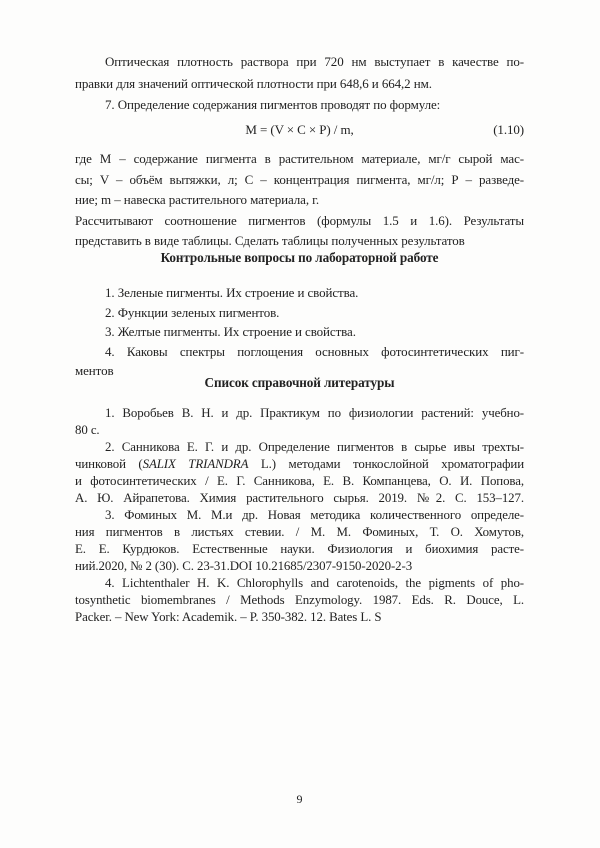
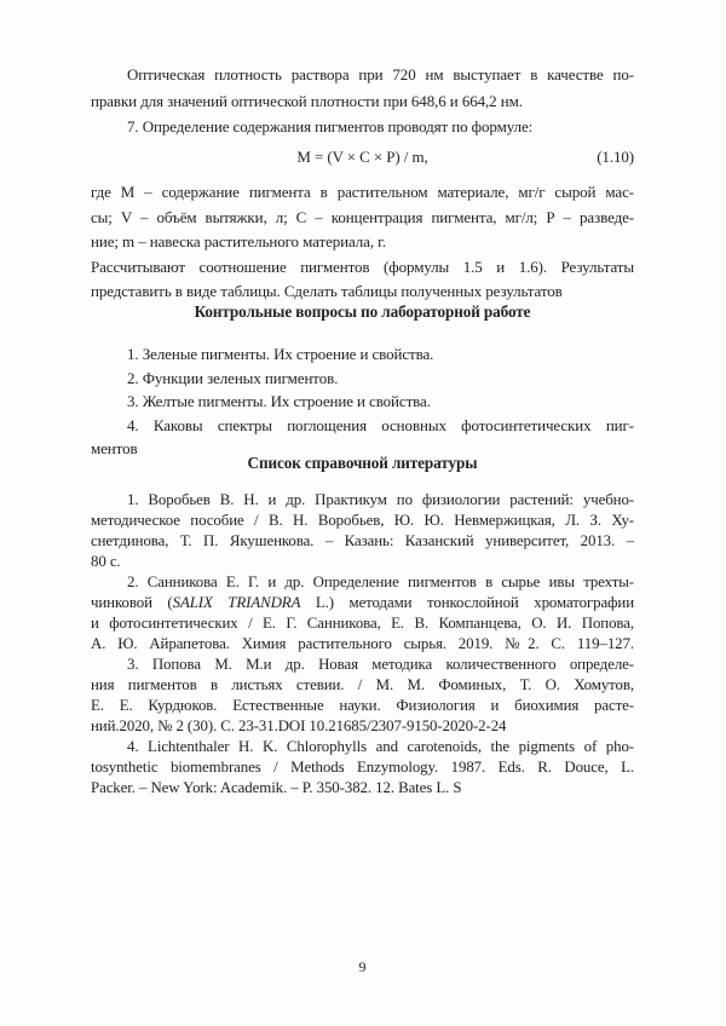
  Оптическая плотность раствора при 720 нм выступает в качестве по-
  правки для значений оптической плотности при 648,6 и 664,2 нм.
  7. Определение содержания пигментов проводят по формуле:
  М = (V × С × Р) / m,
  (1.10)
  где М – содержание пигмента в растительном материале, мг/г сырой мас-
  сы; V – объём вытяжки, л; С – концентрация пигмента, мг/л; Р – разведе-
  ние; m – навеска растительного материала, г.
  Рассчитывают соотношение пигментов (формулы 1.5 и 1.6). Результаты
  представить в виде таблицы. Сделать таблицы полученных результатов
  Контрольные вопросы по лабораторной работе
  1. Зеленые пигменты. Их строение и свойства.
  2. Функции зеленых пигментов.
  3. Желтые пигменты. Их строение и свойства.
  4. Каковы спектры поглощения основных фотосинтетических пиг-
  ментов
  Список справочной литературы
  1. Воробьев В. Н. и др. Практикум по физиологии растений: учебно-
+ методическое пособие / В. Н. Воробьев, Ю. Ю. Невмержицкая, Л. З. Ху-
+ снетдинова, Т. П. Якушенкова. – Казань: Казанский университет, 2013. –
  80 с.
  2. Санникова Е. Г. и др. Определение пигментов в сырье ивы трехты-
  чинковой (SALIX TRIANDRA L.) методами тонкослойной хроматографии
  и фотосинтетических / Е. Г. Санникова, Е. В. Компанцева, О. И. Попова,
- А. Ю. Айрапетова. Химия растительного сырья. 2019. №2. С. 153–127.
+ А. Ю. Айрапетова. Химия растительного сырья. 2019. №2. С. 119–127.
- 3. Фоминых М. М.и др. Новая методика количественного определе-
+ 3. Попова М. М.и др. Новая методика количественного определе-
  ния пигментов в листьях стевии. / М. М. Фоминых, Т. О. Хомутов,
  Е. Е. Курдюков. Естественные науки. Физиология и биохимия расте-
- ний.2020, № 2 (30). С. 23-31.DOI 10.21685/2307-9150-2020-2-3
+ ний.2020, № 2 (30). С. 23-31.DOI 10.21685/2307-9150-2020-2-24
  4. Lichtenthaler H. K. Chlorophylls and carotenoids, the pigments of pho-
  tosynthetic biomembranes / Methods Enzymology. 1987. Eds. R. Douce, L.
  Packer. – New York: Academik. – P. 350-382. 12. Bates L. S
  9
